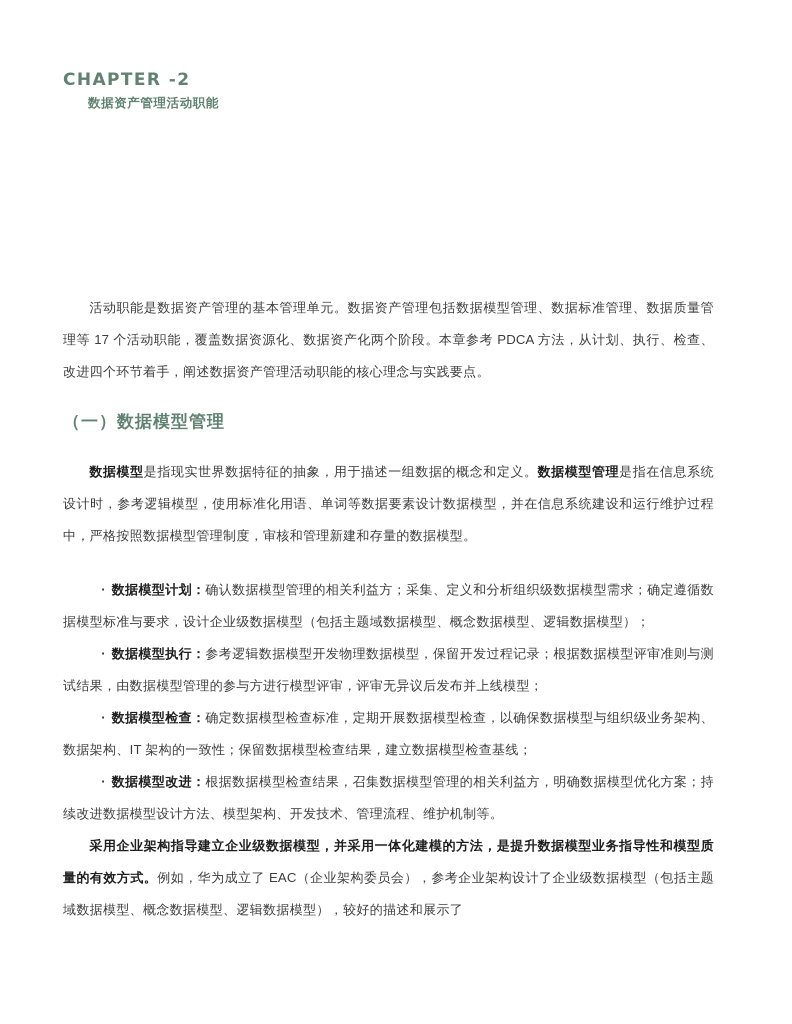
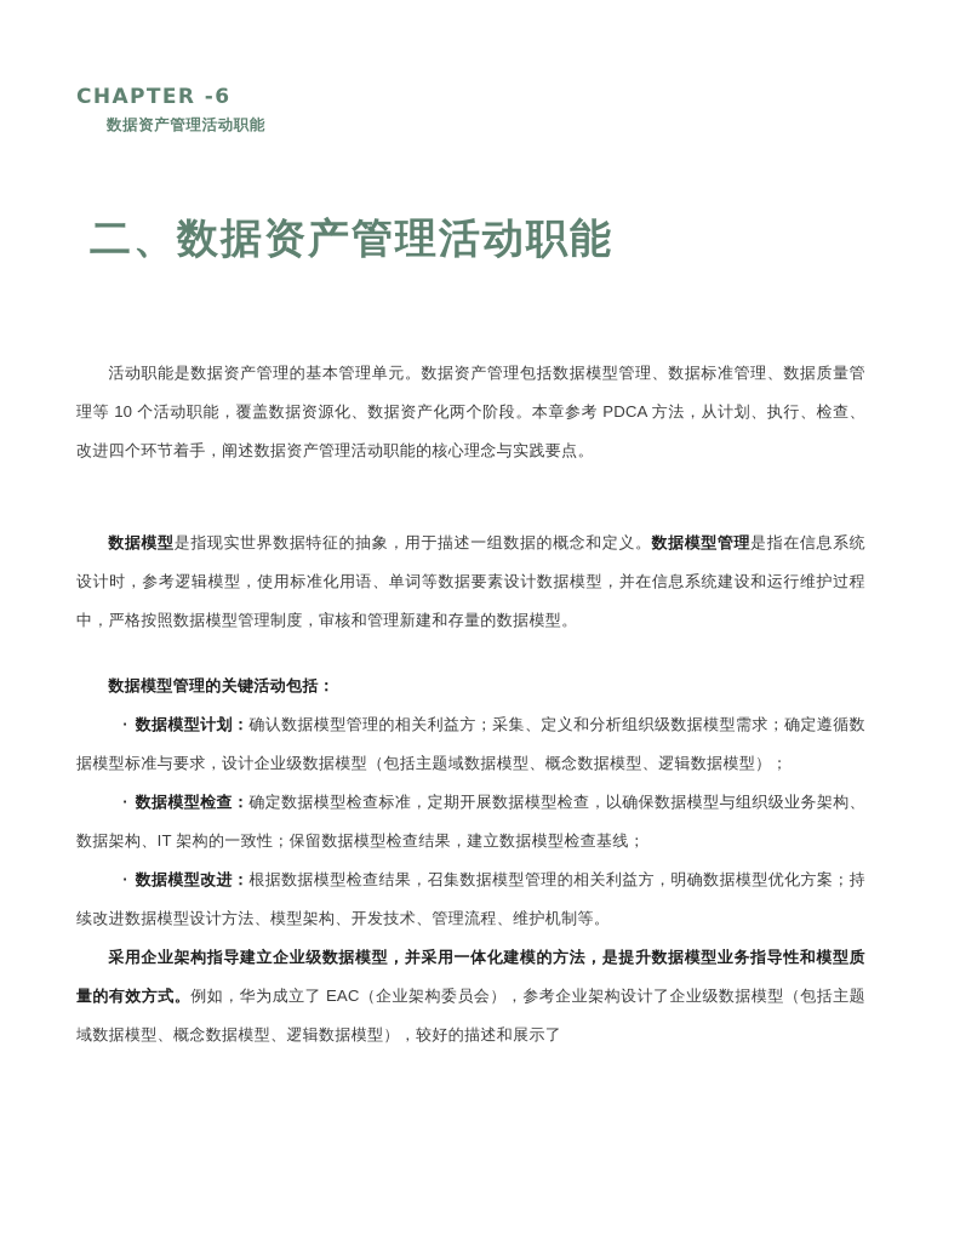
- CHAPTER -2
+ CHAPTER -6
  数据资产管理活动职能
+ 二、数据资产管理活动职能
- 活动职能是数据资产管理的基本管理单元。数据资产管理包括数据模型管理、数据标准管理、数据质量管理等 17 个活动职能，覆盖数据资源化、数据资产化两个阶段。本章参考 PDCA 方法，从计划、执行、检查、改进四个环节着手，阐述数据资产管理活动职能的核心理念与实践要点。
+ 活动职能是数据资产管理的基本管理单元。数据资产管理包括数据模型管理、数据标准管理、数据质量管理等 10 个活动职能，覆盖数据资源化、数据资产化两个阶段。本章参考 PDCA 方法，从计划、执行、检查、改进四个环节着手，阐述数据资产管理活动职能的核心理念与实践要点。
- （一）数据模型管理
  数据模型是指现实世界数据特征的抽象，用于描述一组数据的概念和定义。数据模型管理是指在信息系统设计时，参考逻辑模型，使用标准化用语、单词等数据要素设计数据模型，并在信息系统建设和运行维护过程中，严格按照数据模型管理制度，审核和管理新建和存量的数据模型。
+ 数据模型管理的关键活动包括：
  · 数据模型计划：确认数据模型管理的相关利益方；采集、定义和分析组织级数据模型需求；确定遵循数据模型标准与要求，设计企业级数据模型（包括主题域数据模型、概念数据模型、逻辑数据模型）；
- · 数据模型执行：参考逻辑数据模型开发物理数据模型，保留开发过程记录；根据数据模型评审准则与测试结果，由数据模型管理的参与方进行模型评审，评审无异议后发布并上线模型；
  · 数据模型检查：确定数据模型检查标准，定期开展数据模型检查，以确保数据模型与组织级业务架构、数据架构、IT 架构的一致性；保留数据模型检查结果，建立数据模型检查基线；
  · 数据模型改进：根据数据模型检查结果，召集数据模型管理的相关利益方，明确数据模型优化方案；持续改进数据模型设计方法、模型架构、开发技术、管理流程、维护机制等。
  采用企业架构指导建立企业级数据模型，并采用一体化建模的方法，是提升数据模型业务指导性和模型质量的有效方式。例如，华为成立了 EAC（企业架构委员会），参考企业架构设计了企业级数据模型（包括主题域数据模型、概念数据模型、逻辑数据模型），较好的描述和展示了
